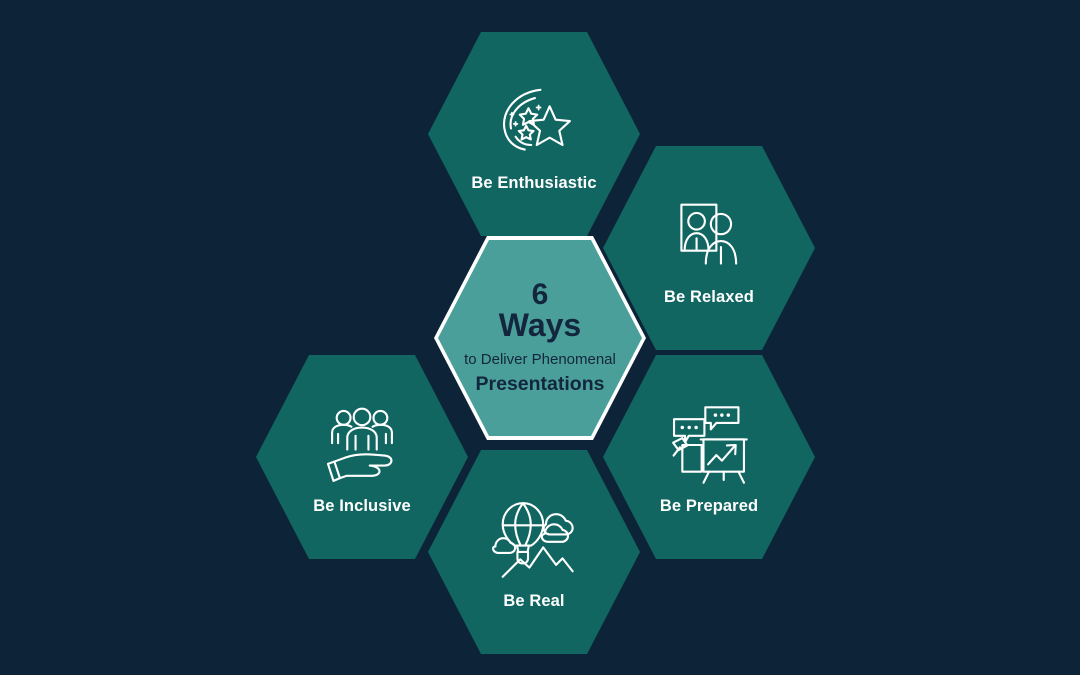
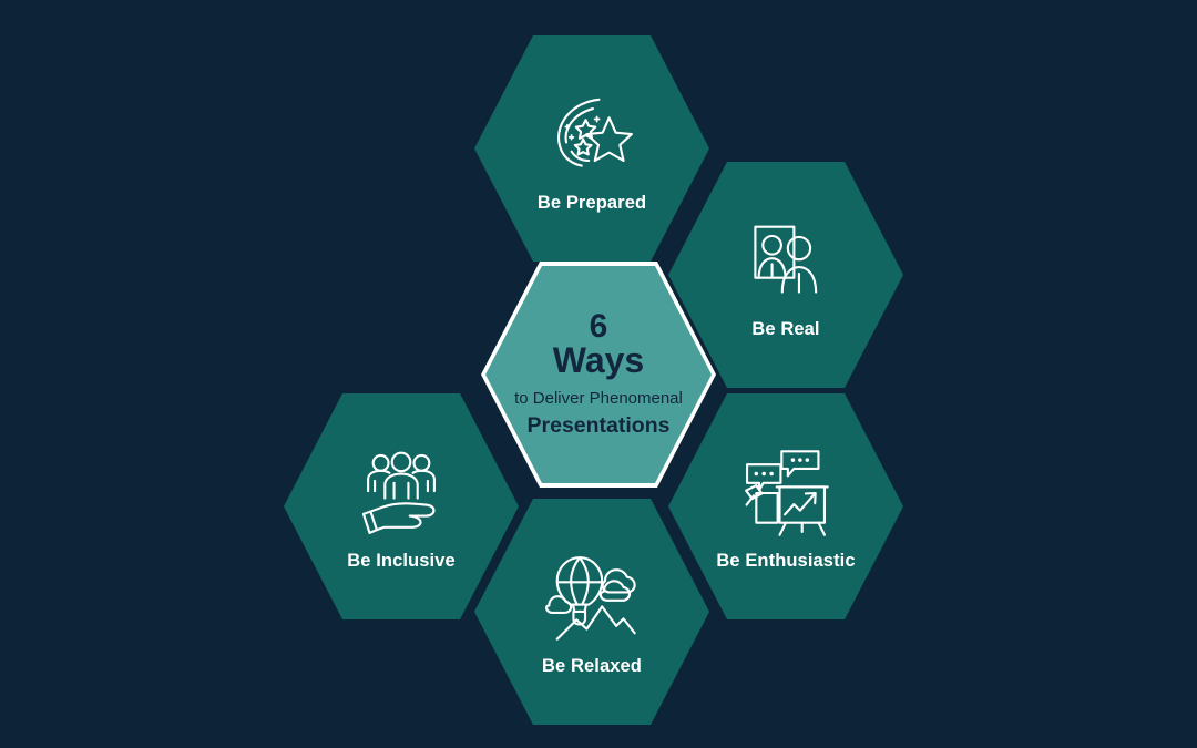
- Be Enthusiastic
+ Be Prepared
- Be Relaxed
+ Be Real
- Be Prepared
+ Be Enthusiastic
- Be Real
+ Be Relaxed
  Be Inclusive
  6
  Ways
  to Deliver Phenomenal
  Presentations
